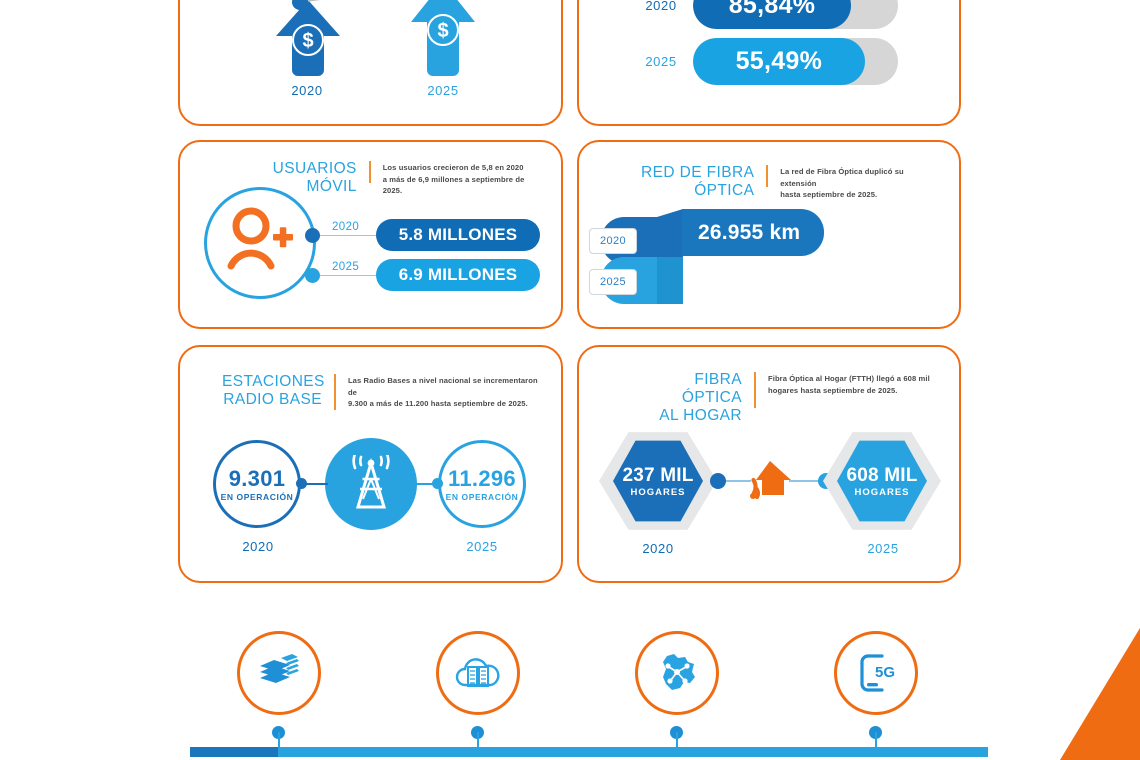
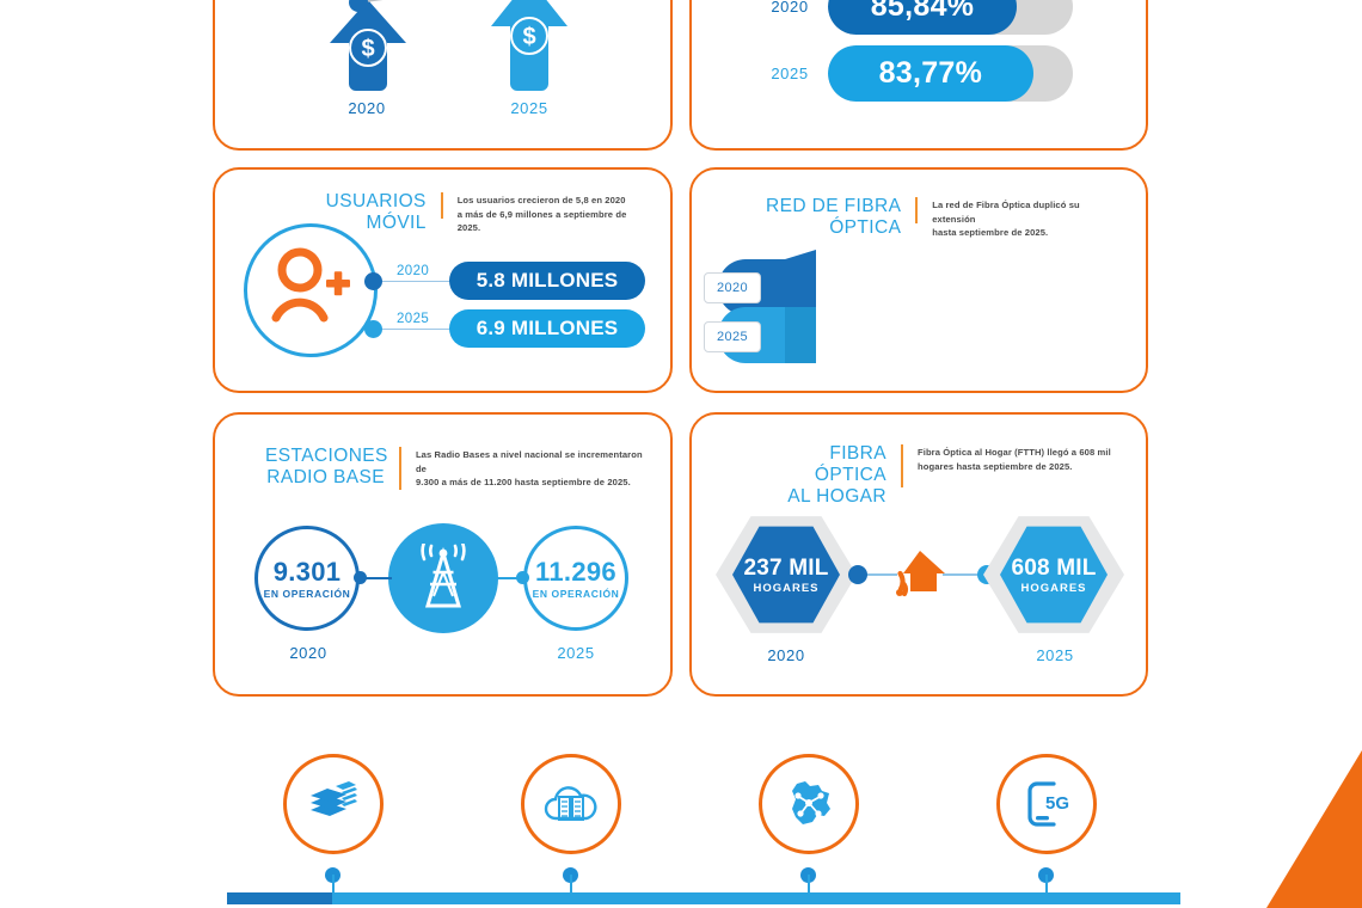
  $
  2020
  $
  2025
  2020
  85,84%
  2025
- 55,49%
+ 83,77%
  USUARIOS MÓVIL
  Los usuarios crecieron de 5,8 en 2020
  a más de 6,9 millones a septiembre de 2025.
  2020
  5.8 MILLONES
  2025
  6.9 MILLONES
  RED DE FIBRA ÓPTICA
  La red de Fibra Óptica duplicó su extensión
  hasta septiembre de 2025.
- 26.955 km
  2020
  2025
  ESTACIONES
  RADIO BASE
  Las Radio Bases a nivel nacional se incrementaron de
  9.300 a más de 11.200 hasta septiembre de 2025.
  9.301
  EN OPERACIÓN
  11.296
  EN OPERACIÓN
  2020
  2025
  FIBRA ÓPTICA
  AL HOGAR
  Fibra Óptica al Hogar (FTTH) llegó a 608 mil
  hogares hasta septiembre de 2025.
  237 MIL
  HOGARES
  608 MIL
  HOGARES
  2020
  2025
  5G
